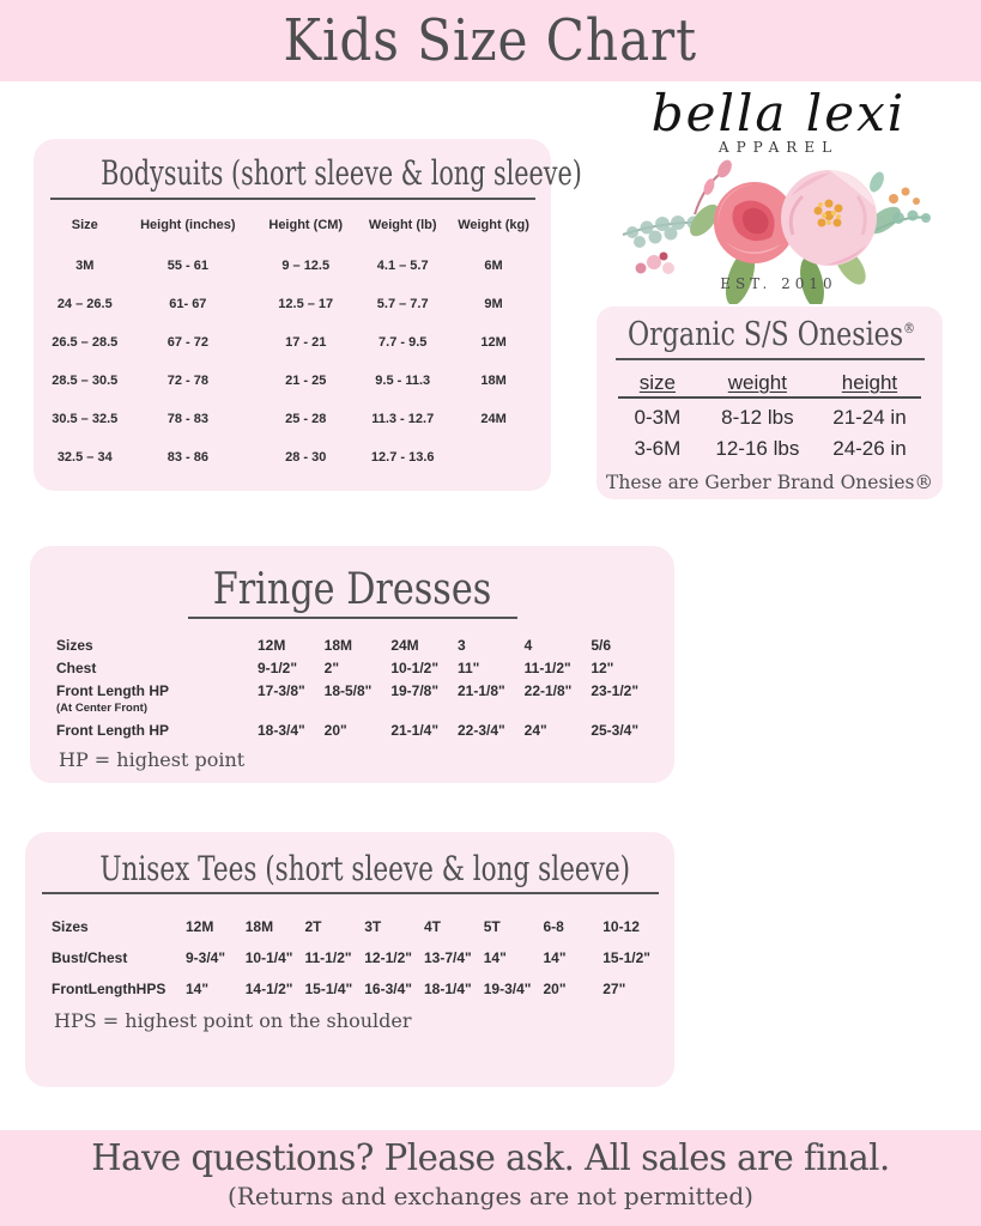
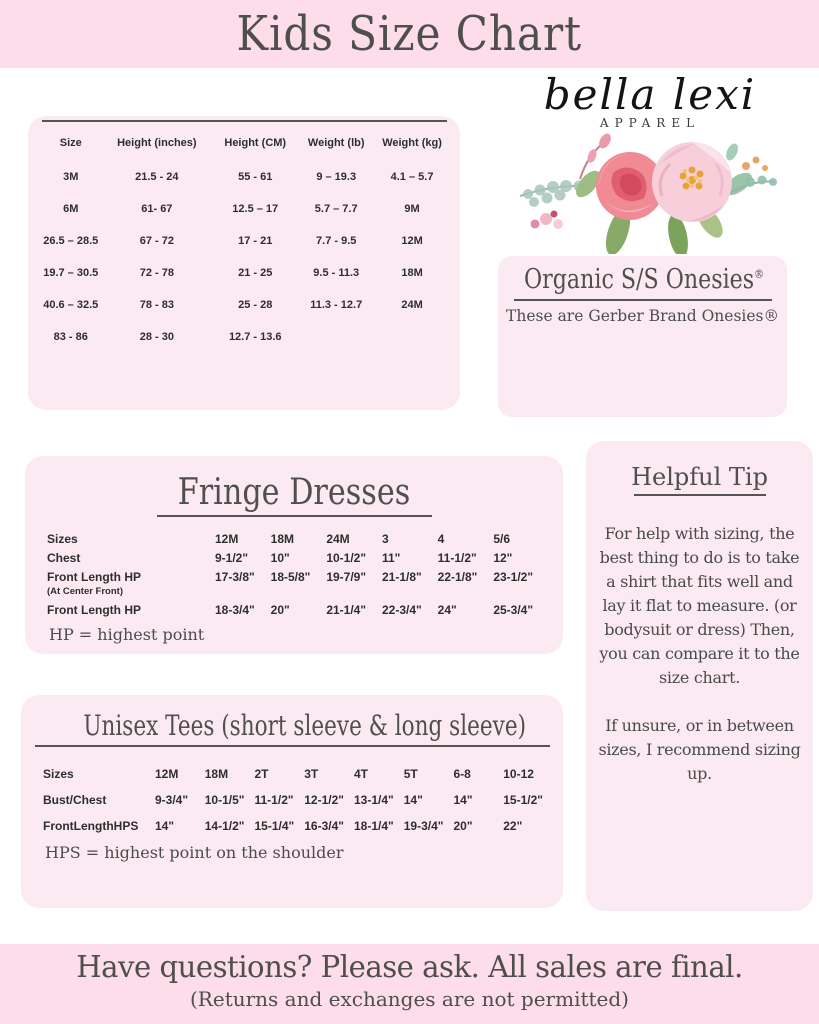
  Kids Size Chart
  bella lexi
  APPAREL
- EST. 2010
- Bodysuits (short sleeve & long sleeve)
  Size
  Height (inches)
  Height (CM)
  Weight (lb)
  Weight (kg)
  3M
+ 21.5 - 24
  55 - 61
- 9 – 12.5
+ 9 – 19.3
  4.1 – 5.7
  6M
- 24 – 26.5
  61- 67
  12.5 – 17
  5.7 – 7.7
  9M
  26.5 – 28.5
  67 - 72
  17 - 21
  7.7 - 9.5
  12M
- 28.5 – 30.5
+ 19.7 – 30.5
  72 - 78
  21 - 25
  9.5 - 11.3
  18M
- 30.5 – 32.5
+ 40.6 – 32.5
  78 - 83
  25 - 28
  11.3 - 12.7
  24M
- 32.5 – 34
  83 - 86
  28 - 30
  12.7 - 13.6
  Organic S/S Onesies®
- size
- weight
- height
- 0-3M
- 8-12 lbs
- 21-24 in
- 3-6M
- 12-16 lbs
- 24-26 in
  These are Gerber Brand Onesies®
  Fringe Dresses
  Sizes
  12M
  18M
  24M
  3
  4
  5/6
  Chest
  9-1/2"
- 2"
+ 10"
  10-1/2"
  11"
  11-1/2"
  12"
  Front Length HP
  17-3/8"
  18-5/8"
- 19-7/8"
+ 19-7/9"
  21-1/8"
  22-1/8"
  23-1/2"
  (At Center Front)
  Front Length HP
  18-3/4"
  20"
  21-1/4"
  22-3/4"
  24"
  25-3/4"
  HP = highest point
+ Helpful Tip
+ For help with sizing, the best thing to do is to take a shirt that fits well and lay it flat to measure. (or bodysuit or dress) Then, you can compare it to the size chart.
+ If unsure, or in between sizes, I recommend sizing up.
  Unisex Tees (short sleeve & long sleeve)
  Sizes
  12M
  18M
  2T
  3T
  4T
  5T
  6-8
  10-12
  Bust/Chest
  9-3/4"
- 10-1/4"
+ 10-1/5"
  11-1/2"
  12-1/2"
- 13-7/4"
+ 13-1/4"
  14"
  14"
  15-1/2"
  FrontLengthHPS
  14"
  14-1/2"
  15-1/4"
  16-3/4"
  18-1/4"
  19-3/4"
  20"
- 27"
+ 22"
  HPS = highest point on the shoulder
  Have questions? Please ask. All sales are final.
  (Returns and exchanges are not permitted)
